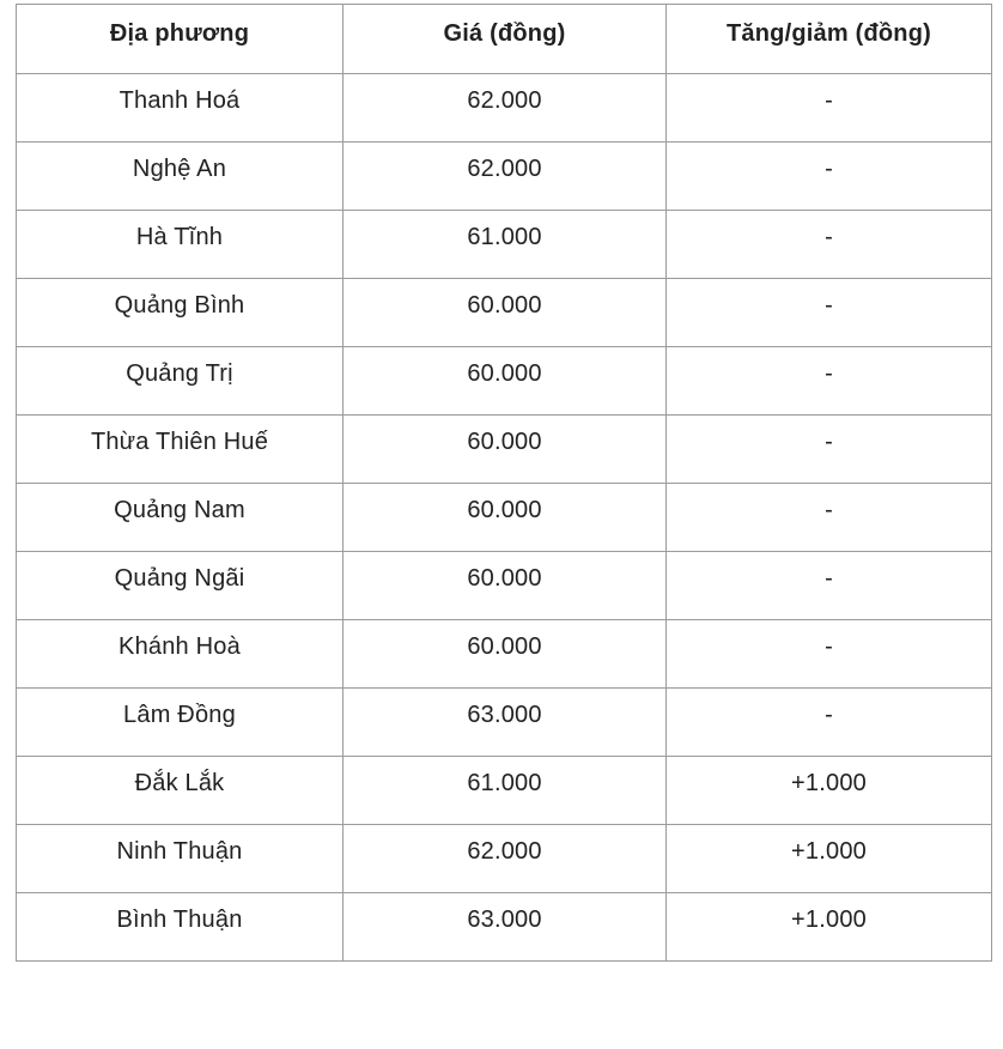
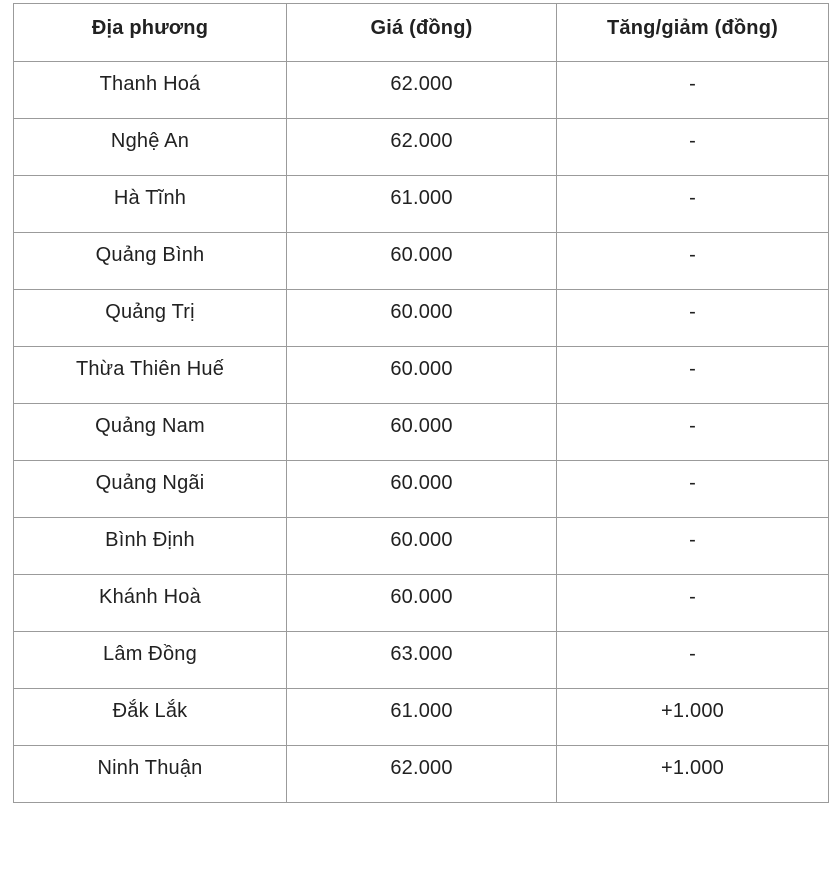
  Địa phương	Giá (đồng)	Tăng/giảm (đồng)
  Thanh Hoá	62.000	-
  Nghệ An	62.000	-
  Hà Tĩnh	61.000	-
  Quảng Bình	60.000	-
  Quảng Trị	60.000	-
  Thừa Thiên Huế	60.000	-
  Quảng Nam	60.000	-
  Quảng Ngãi	60.000	-
+ Bình Định	60.000	-
  Khánh Hoà	60.000	-
  Lâm Đồng	63.000	-
  Đắk Lắk	61.000	+1.000
  Ninh Thuận	62.000	+1.000
- Bình Thuận	63.000	+1.000
